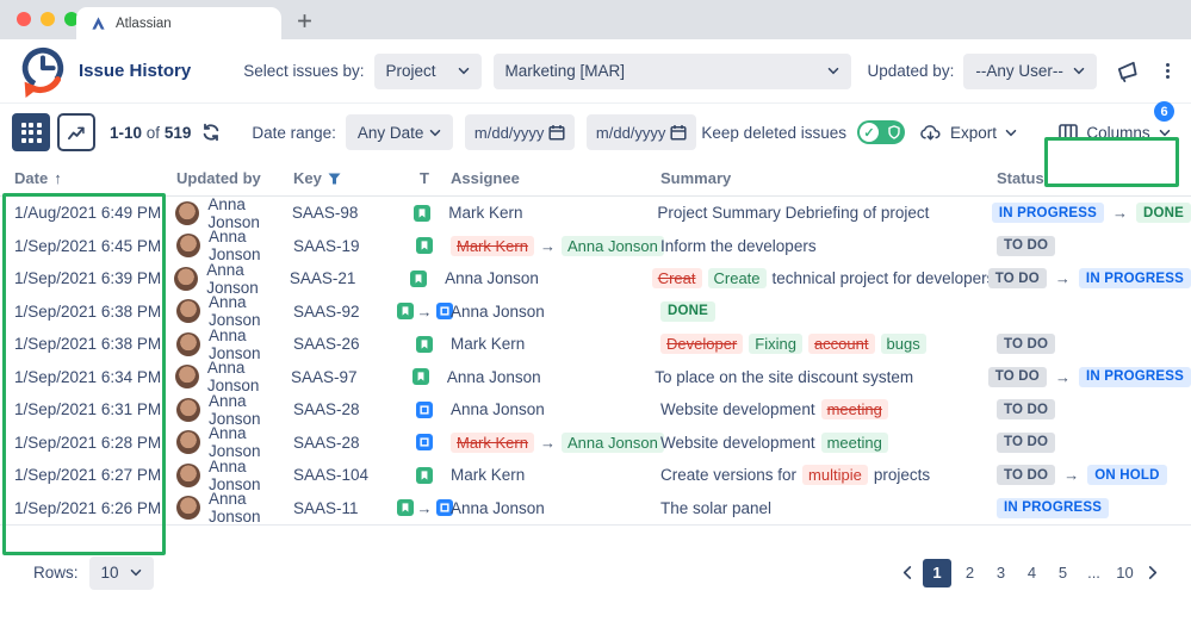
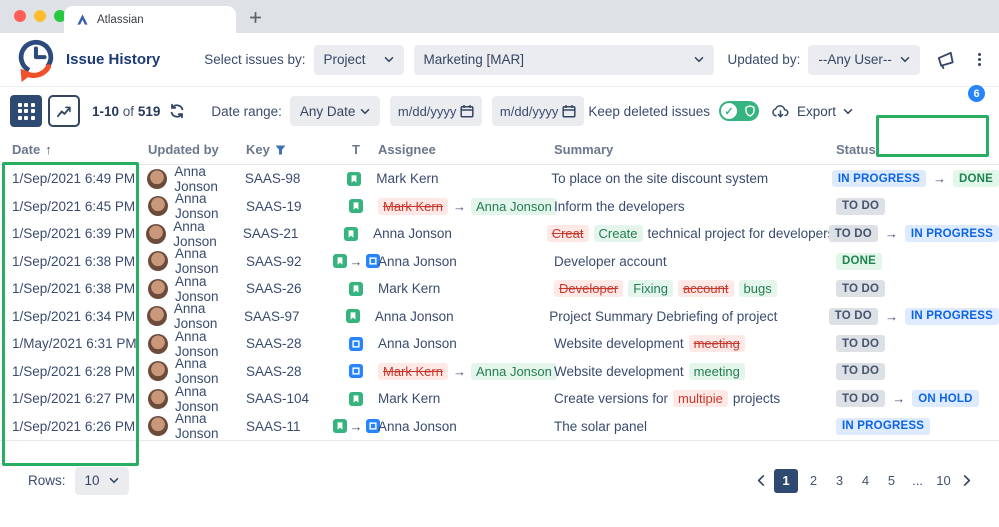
  Atlassian
  Issue History
  Select issues by:
  Project
  Marketing [MAR]
  Updated by:
  --Any User--
  1-10 of 519
  Date range:
  Any Date
  m/dd/yyyy
  m/dd/yyyy
  Keep deleted issues
  ✓
  Export
- Columns
  6
  Date
  ↑
  Updated by
  Key
  T
  Assignee
  Summary
  Status
- 1/Aug/2021 6:49 PM
+ 1/Sep/2021 6:49 PM
  Anna Jonson
  SAAS-98
  Mark Kern
- Project Summary Debriefing of project
+ To place on the site discount system
  IN PROGRESS
  →
  DONE
  1/Sep/2021 6:45 PM
  Anna Jonson
  SAAS-19
  Mark Kern
  →
  Anna Jonson
  Inform the developers
  TO DO
  1/Sep/2021 6:39 PM
  Anna Jonson
  SAAS-21
  Anna Jonson
  Creat
  Create
  technical project for developer
  TO DO
  →
  IN PROGRESS
  1/Sep/2021 6:38 PM
  Anna Jonson
  SAAS-92
  →
  Anna Jonson
+ Developer account
  DONE
  1/Sep/2021 6:38 PM
  Anna Jonson
  SAAS-26
  Mark Kern
  Developer
  Fixing
  account
  bugs
  TO DO
  1/Sep/2021 6:34 PM
  Anna Jonson
  SAAS-97
  Anna Jonson
- To place on the site discount system
+ Project Summary Debriefing of project
  TO DO
  →
  IN PROGRESS
- 1/Sep/2021 6:31 PM
+ 1/May/2021 6:31 PM
  Anna Jonson
  SAAS-28
  Anna Jonson
  Website development
  meeting
  TO DO
  1/Sep/2021 6:28 PM
  Anna Jonson
  SAAS-28
  Mark Kern
  →
  Anna Jonson
  Website development
  meeting
  TO DO
  1/Sep/2021 6:27 PM
  Anna Jonson
  SAAS-104
  Mark Kern
  Create versions for
  multipie
  projects
  TO DO
  →
  ON HOLD
  1/Sep/2021 6:26 PM
  Anna Jonson
  SAAS-11
  →
  Anna Jonson
  The solar panel
  IN PROGRESS
  Rows:
  10
  1
  2
  3
  4
  5
  ...
  10
